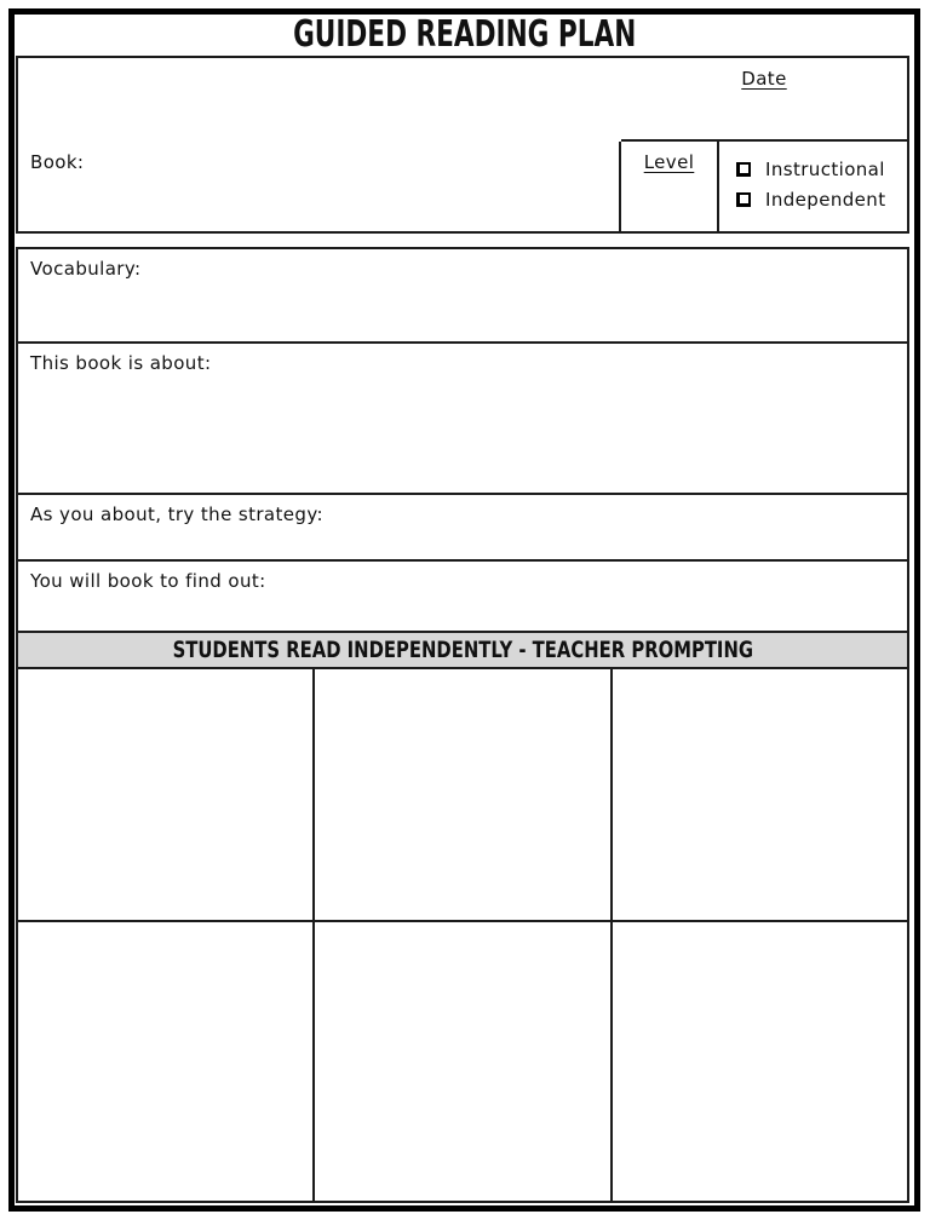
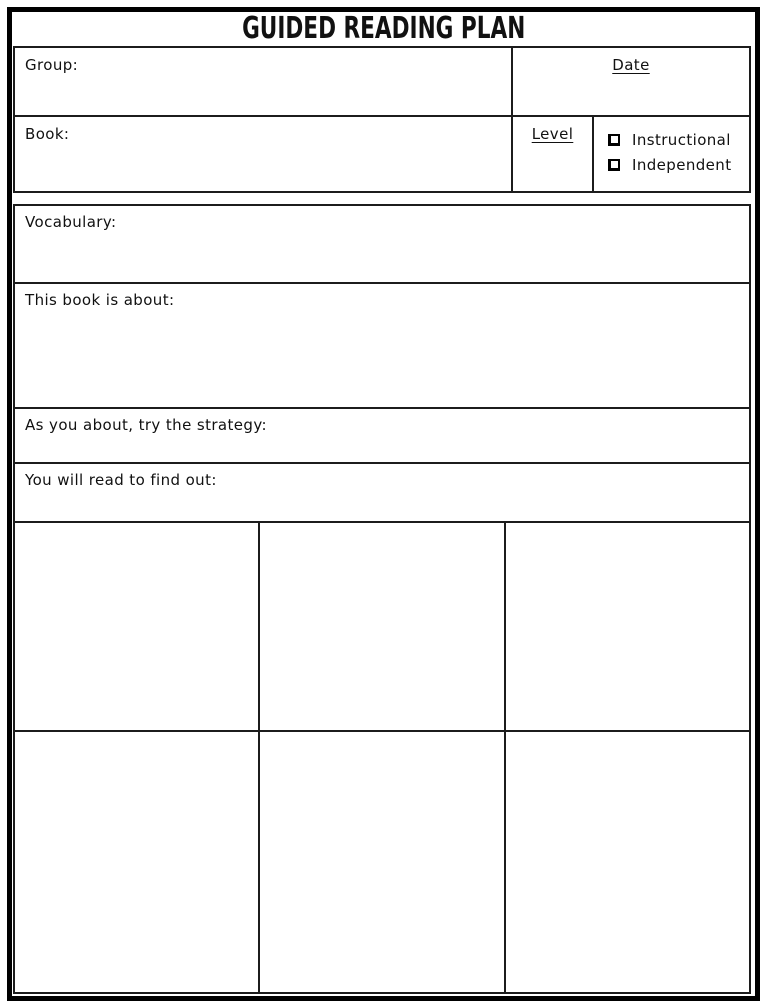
  GUIDED READING PLAN
+ Group:
  Date
  Book:
  Level
  Instructional
  Independent
  Vocabulary:
  This book is about:
  As you about, try the strategy:
- You will book to find out:
+ You will read to find out:
- STUDENTS READ INDEPENDENTLY - TEACHER PROMPTING
